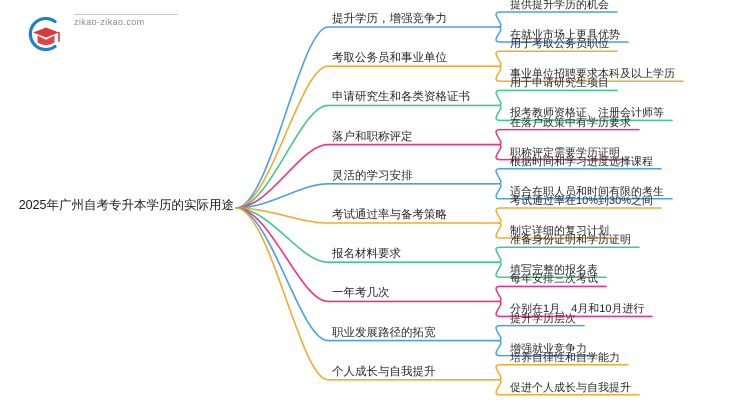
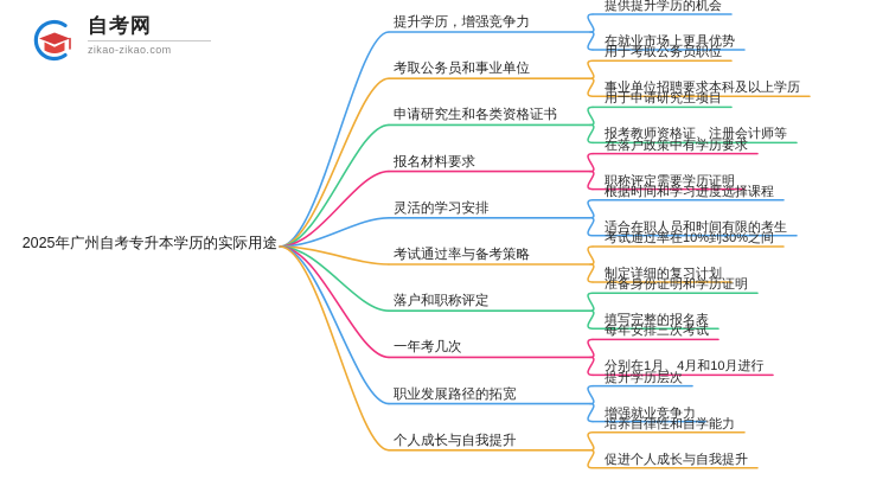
+ 自考网
  zikao-zikao.com
  2025年广州自考专升本学历的实际用途
  提升学历，增强竞争力
  提供提升学历的机会
  在就业市场上更具优势
  考取公务员和事业单位
  用于考取公务员职位
  事业单位招聘要求本科及以上学历
  申请研究生和各类资格证书
  用于申请研究生项目
  报考教师资格证、注册会计师等
- 落户和职称评定
+ 报名材料要求
  在落户政策中有学历要求
  职称评定需要学历证明
  灵活的学习安排
  根据时间和学习进度选择课程
  适合在职人员和时间有限的考生
  考试通过率与备考策略
  考试通过率在10%到30%之间
  制定详细的复习计划
- 报名材料要求
+ 落户和职称评定
  准备身份证明和学历证明
  填写完整的报名表
  一年考几次
  每年安排三次考试
  分别在1月、4月和10月进行
  职业发展路径的拓宽
  提升学历层次
  增强就业竞争力
  个人成长与自我提升
  培养自律性和自学能力
  促进个人成长与自我提升
